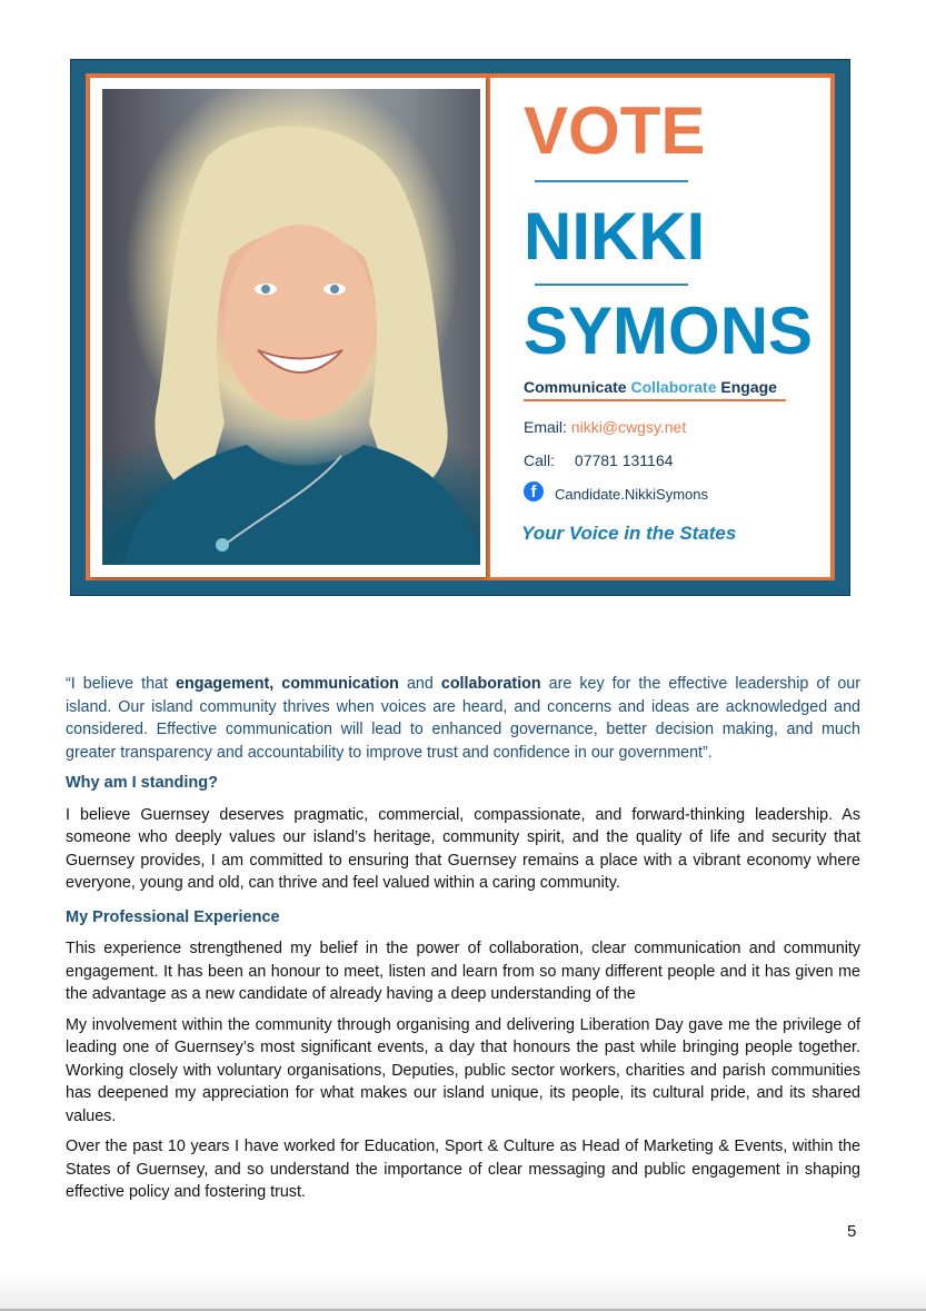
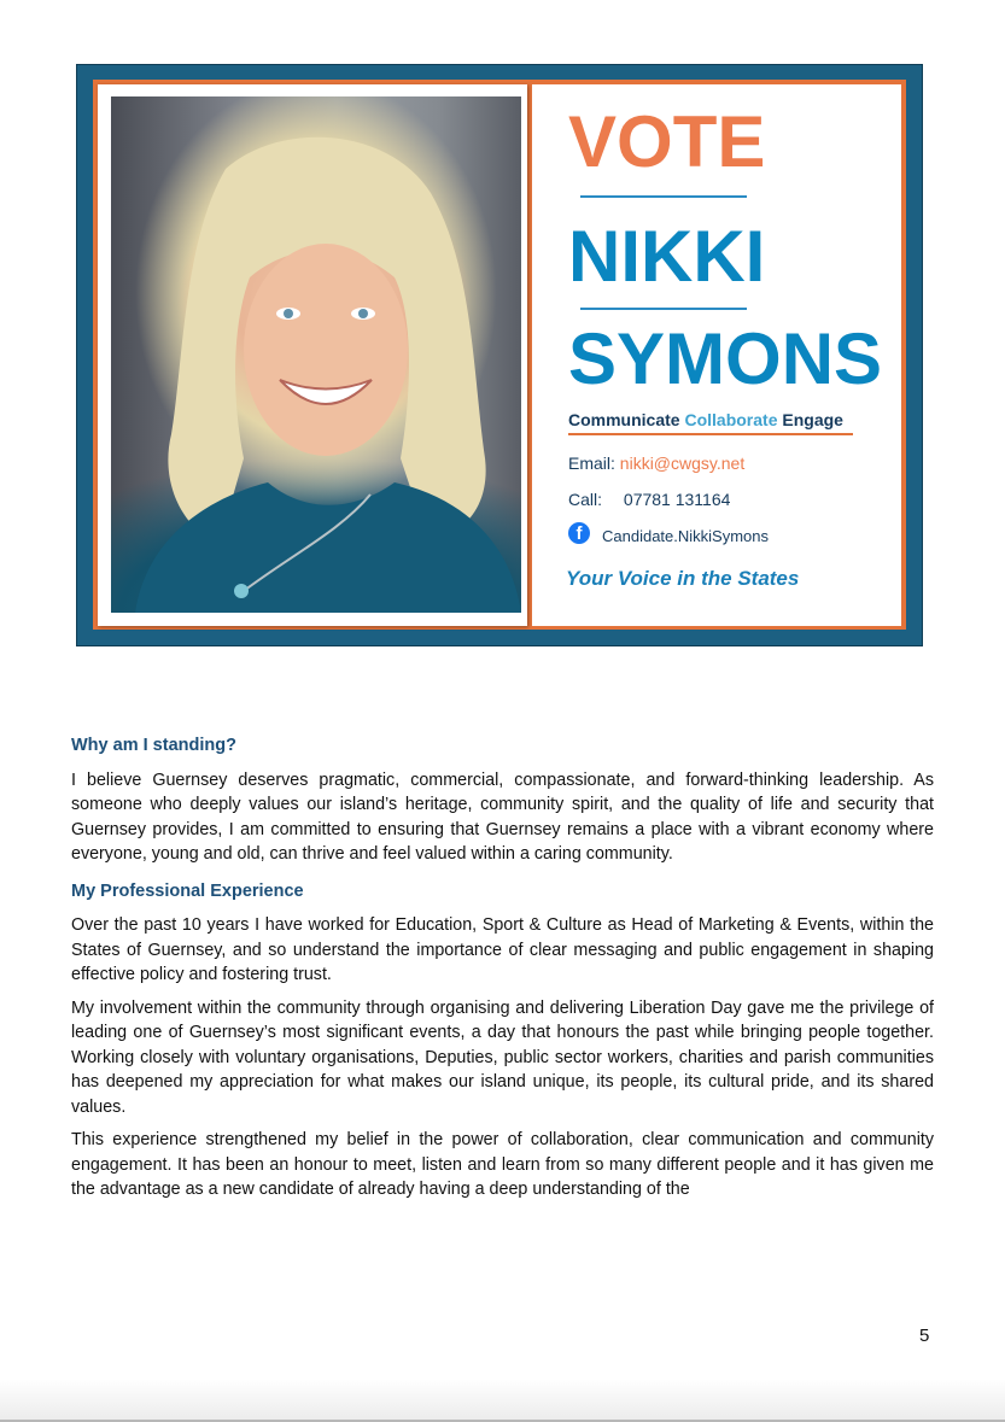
  VOTE
  NIKKI
  SYMONS
  Communicate Collaborate Engage
  Email: nikki@cwgsy.net
  Call: 07781 131164
  f Candidate.NikkiSymons
  Your Voice in the States
- “I believe that engagement, communication and collaboration are key for the effective leadership of our island. Our island community thrives when voices are heard, and concerns and ideas are acknowledged and considered. Effective communication will lead to enhanced governance, better decision making, and much greater transparency and accountability to improve trust and confidence in our government”.
  Why am I standing?
  I believe Guernsey deserves pragmatic, commercial, compassionate, and forward-thinking leadership. As someone who deeply values our island’s heritage, community spirit, and the quality of life and security that Guernsey provides, I am committed to ensuring that Guernsey remains a place with a vibrant economy where everyone, young and old, can thrive and feel valued within a caring community.
  My Professional Experience
- This experience strengthened my belief in the power of collaboration, clear communication and community engagement. It has been an honour to meet, listen and learn from so many different people and it has given me the advantage as a new candidate of already having a deep understanding of the
+ Over the past 10 years I have worked for Education, Sport & Culture as Head of Marketing & Events, within the States of Guernsey, and so understand the importance of clear messaging and public engagement in shaping effective policy and fostering trust.
  My involvement within the community through organising and delivering Liberation Day gave me the privilege of leading one of Guernsey’s most significant events, a day that honours the past while bringing people together. Working closely with voluntary organisations, Deputies, public sector workers, charities and parish communities has deepened my appreciation for what makes our island unique, its people, its cultural pride, and its shared values.
- Over the past 10 years I have worked for Education, Sport & Culture as Head of Marketing & Events, within the States of Guernsey, and so understand the importance of clear messaging and public engagement in shaping effective policy and fostering trust.
+ This experience strengthened my belief in the power of collaboration, clear communication and community engagement. It has been an honour to meet, listen and learn from so many different people and it has given me the advantage as a new candidate of already having a deep understanding of the
  5
